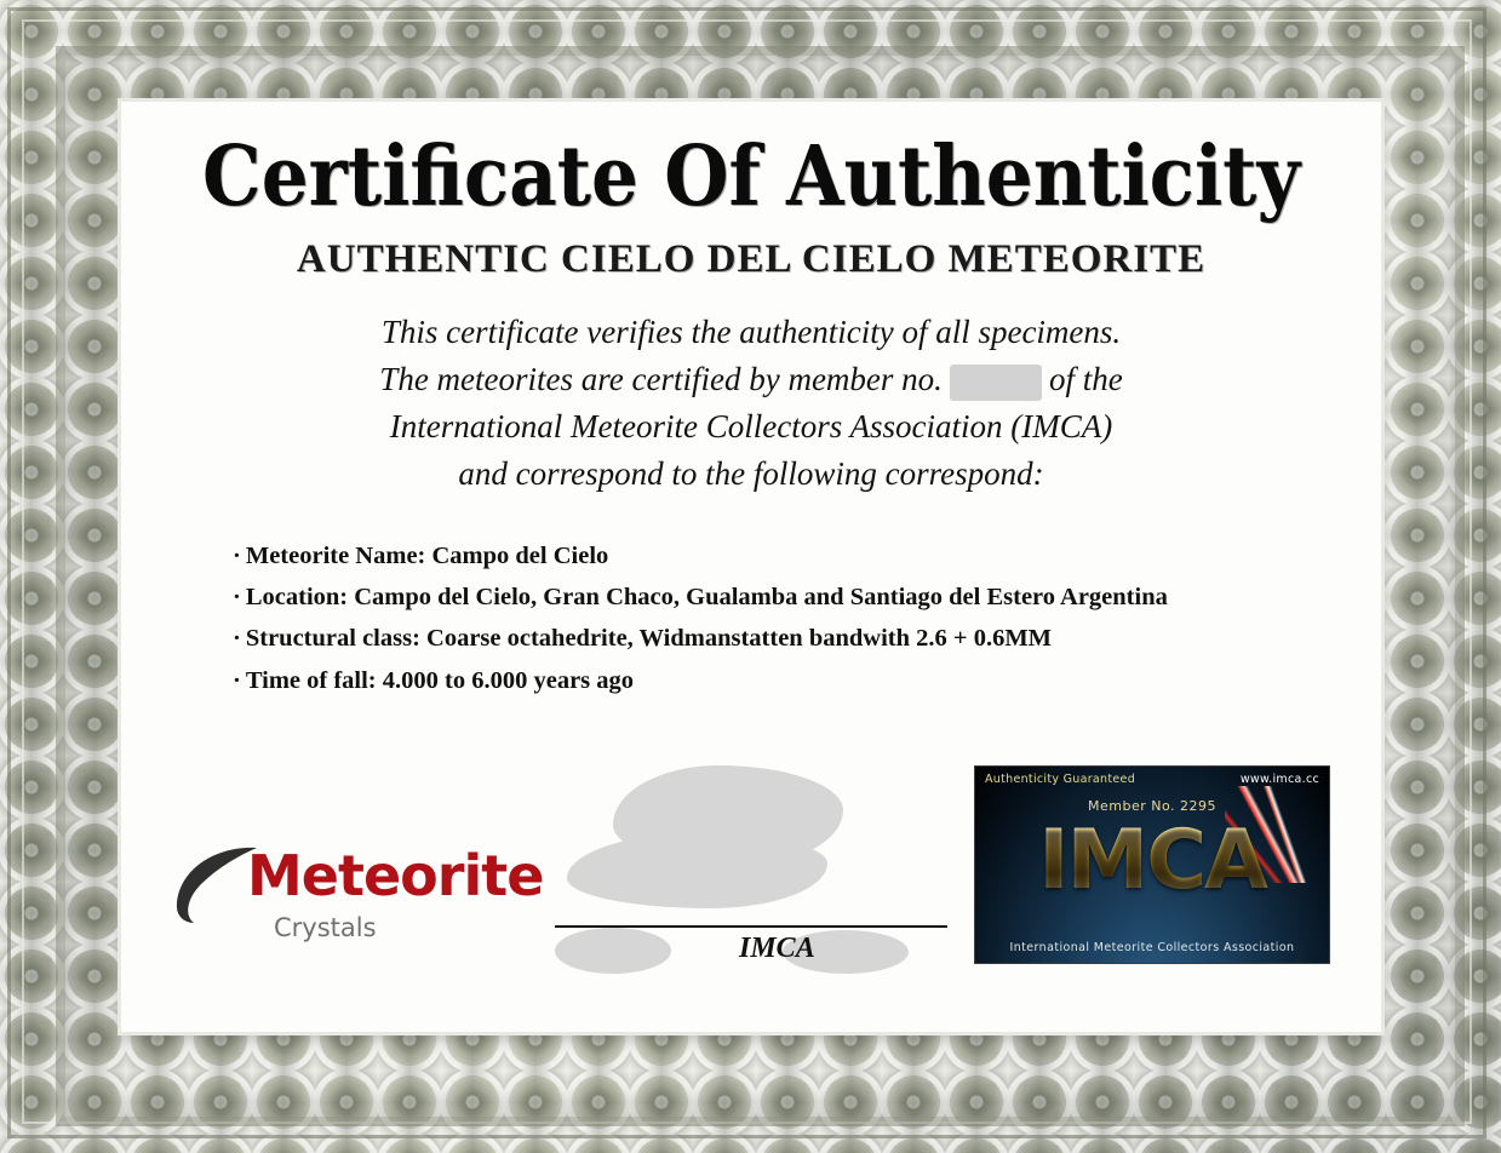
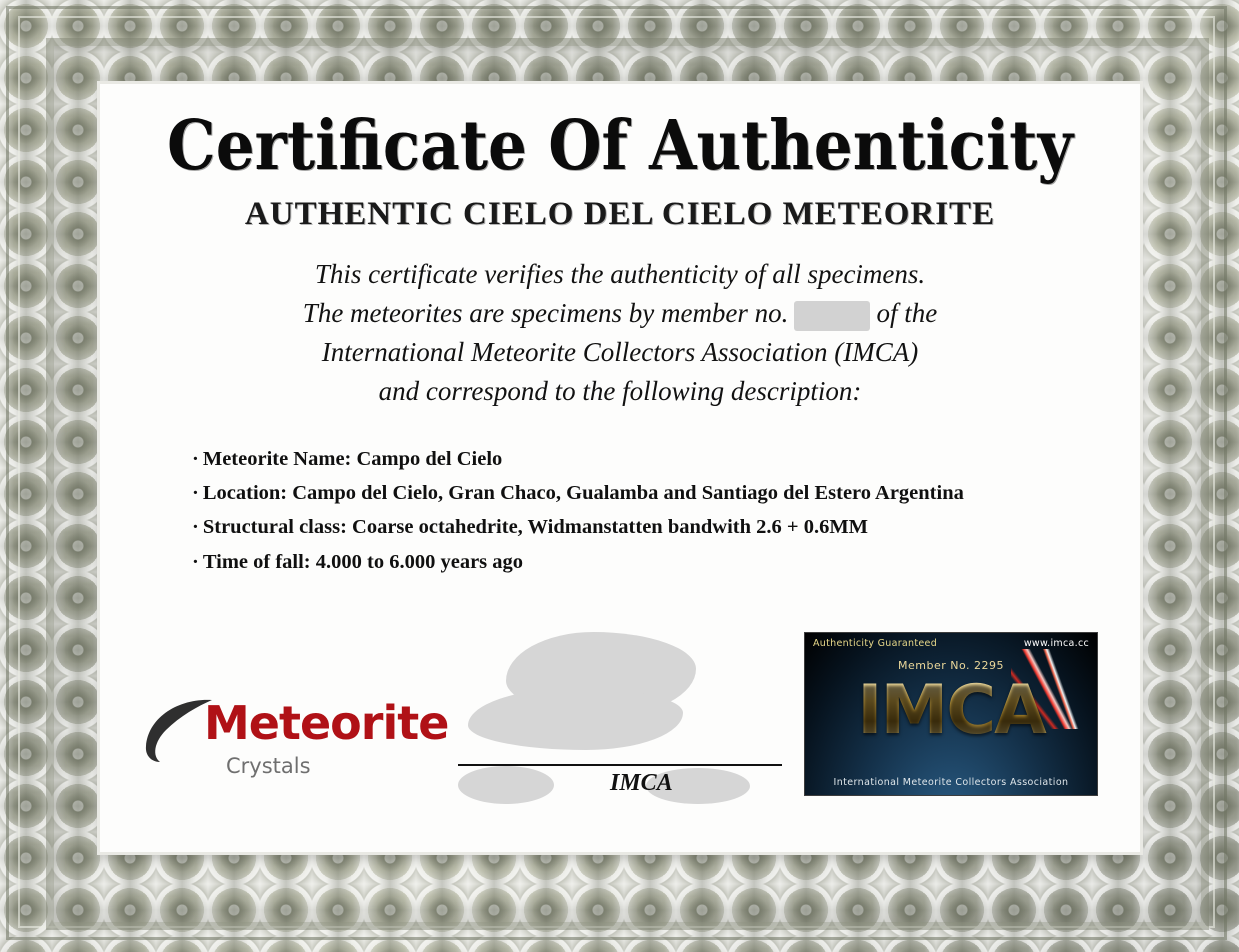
  Certificate Of Authenticity
  AUTHENTIC CIELO DEL CIELO METEORITE
  This certificate verifies the authenticity of all specimens.
- The meteorites are certified by member no. of the
+ The meteorites are specimens by member no. of the
  International Meteorite Collectors Association (IMCA)
- and correspond to the following correspond:
+ and correspond to the following description:
  · Meteorite Name: Campo del Cielo
  · Location: Campo del Cielo, Gran Chaco, Gualamba and Santiago del Estero Argentina
  · Structural class: Coarse octahedrite, Widmanstatten bandwith 2.6 + 0.6MM
  · Time of fall: 4.000 to 6.000 years ago
  Meteorite
  Crystals
  IMCA
  Authenticity Guaranteed
  www.imca.cc
  Member No. 2295
  IMCA
  International Meteorite Collectors Association
